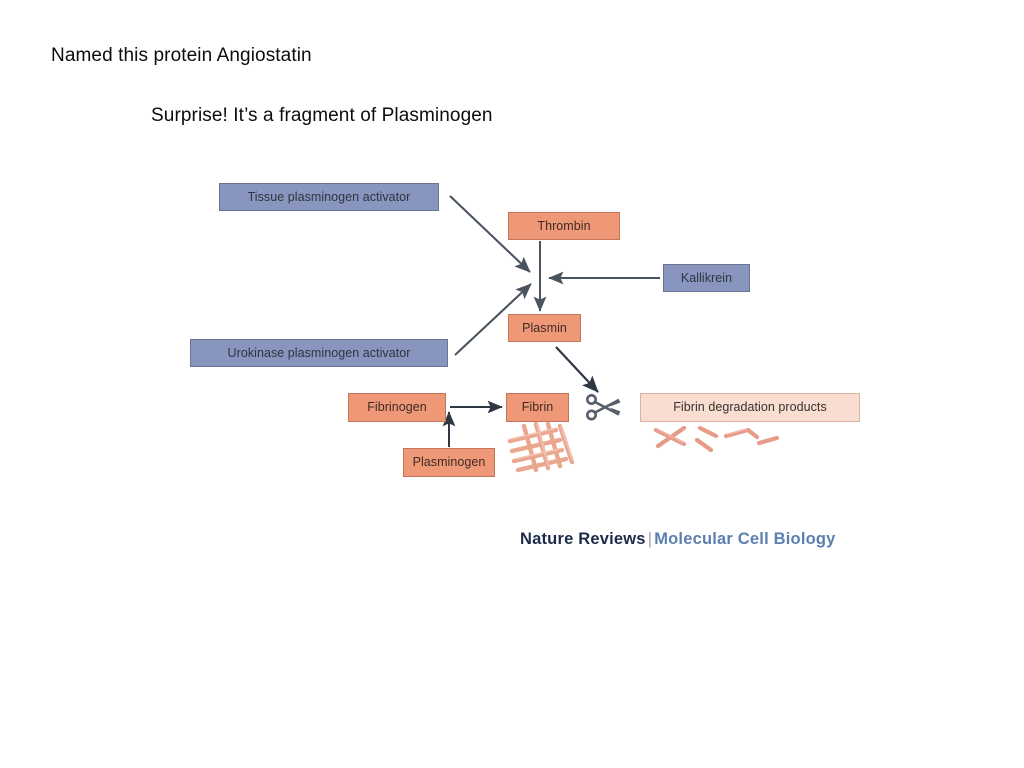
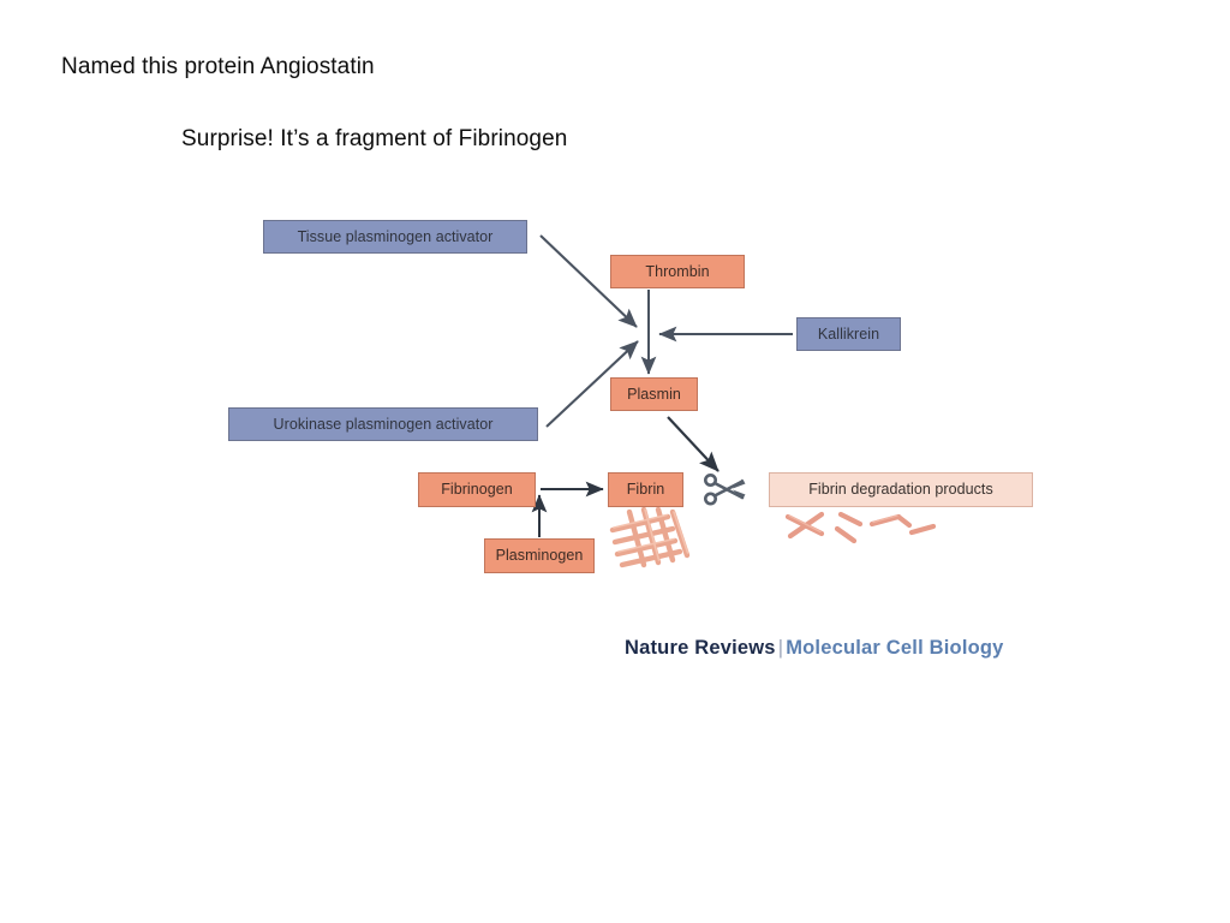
  Named this protein Angiostatin
- Surprise! It’s a fragment of Plasminogen
+ Surprise! It’s a fragment of Fibrinogen
  Tissue plasminogen activator
  Urokinase plasminogen activator
  Kallikrein
  Thrombin
  Plasmin
  Fibrinogen
  Fibrin
  Plasminogen
  Fibrin degradation products
  Nature Reviews|Molecular Cell Biology
